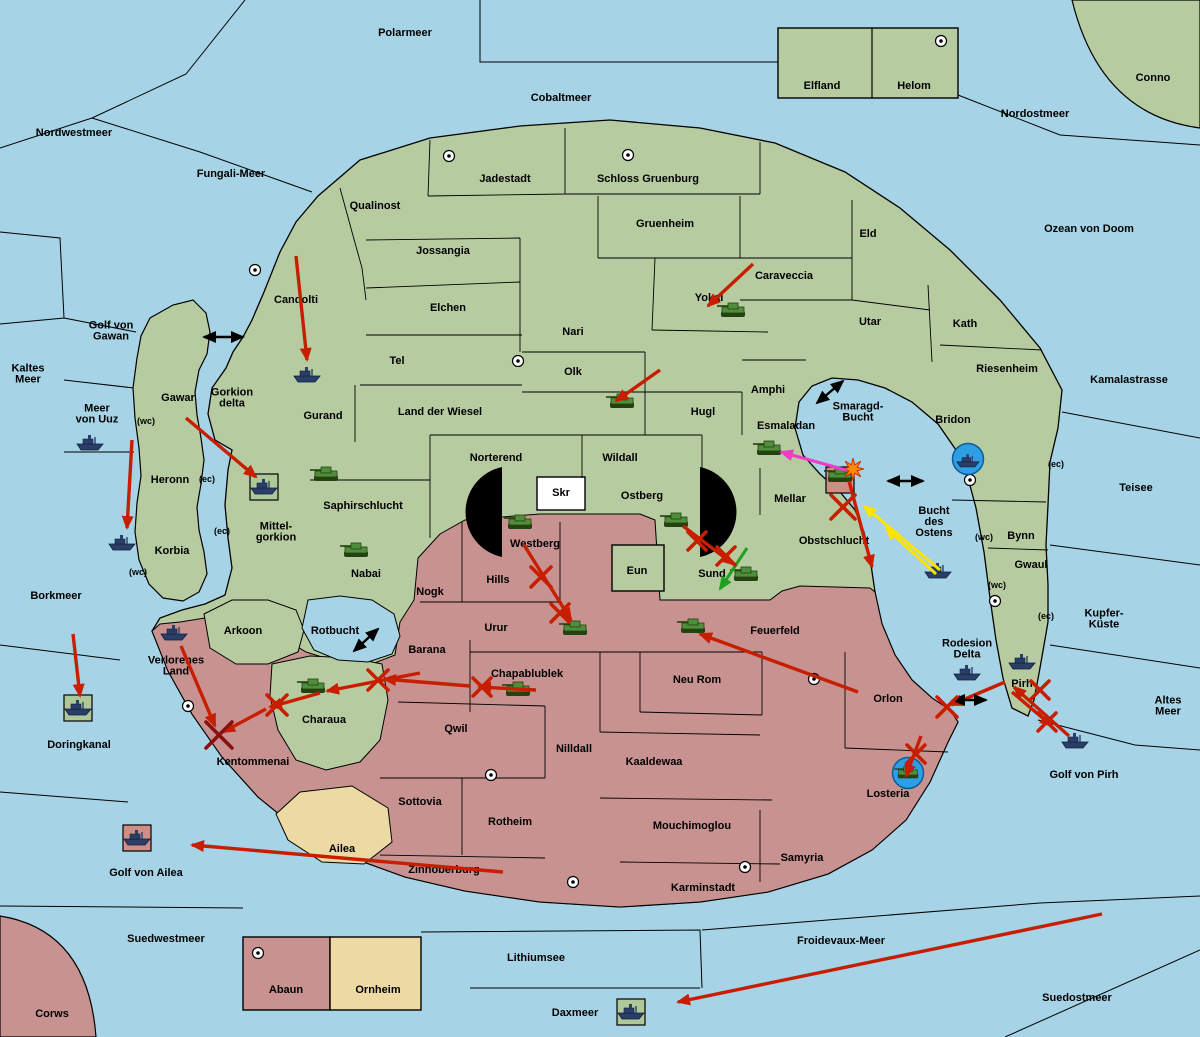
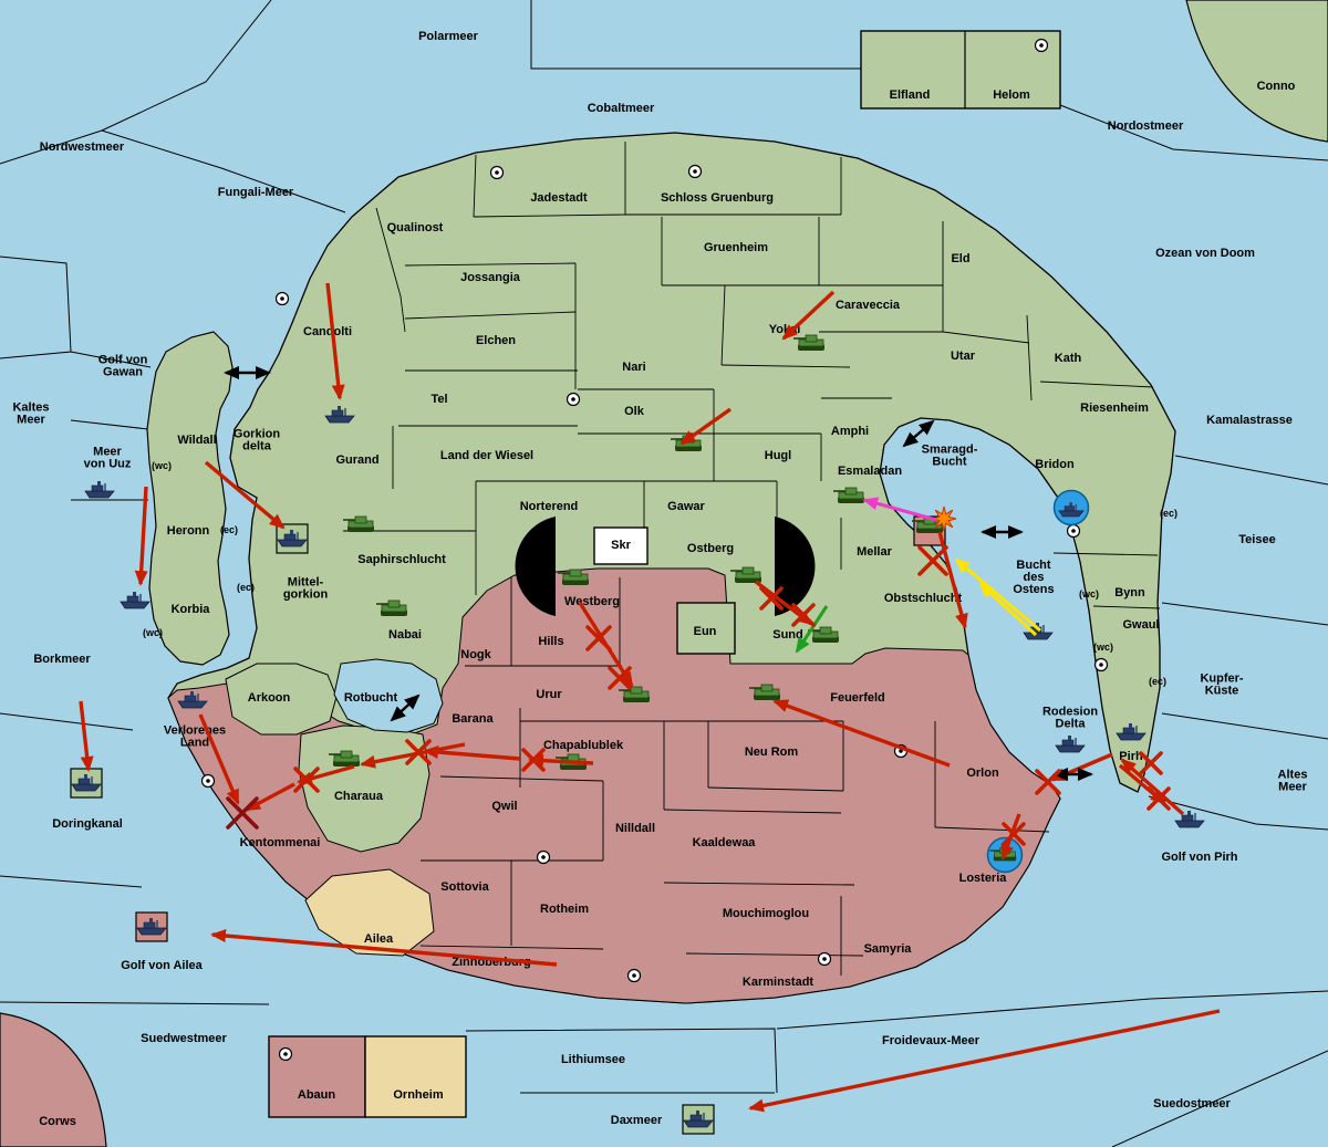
  Polarmeer
  Cobaltmeer
  Nordostmeer
  Nordwestmeer
  Fungali-Meer
  Ozean von Doom
  Golf von Gawan
  Kaltes Meer
  Meer von Uuz
  Kamalastrasse
  Teisee
  Borkmeer
  Kupfer- Küste
  Altes Meer
  Doringkanal
  Golf von Pirh
  Golf von Ailea
  Suedwestmeer
  Froidevaux-Meer
  Lithiumsee
  Daxmeer
  Suedostmeer
  Corws
  Smaragd- Bucht
  Bucht des Ostens
  Rotbucht
  Conno
  Elfland
  Helom
  Jadestadt
  Schloss Gruenburg
  Qualinost
  Gruenheim
  Eld
  Jossangia
  Caraveccia
  Candolti
  Elchen
  Yoki
  Utar
  Kath
  Nari
  Tel
  Olk
  Riesenheim
- Gawar
+ Wildall
  Gorkion delta
  Amphi
  Bridon
  Gurand
  Land der Wiesel
  Hugl
  Esmaladan
  Heronn
  Norterend
- Wildall
+ Gawar
  Skr
  Ostberg
  Mellar
  Saphirschlucht
  Mittel- gorkion
  Obstschlucht
  Korbia
  Westberg
  Bynn
  Nabai
  Sund
  Eun
  Gwaul
  Hills
  Nogk
  Urur
  Feuerfeld
  Arkoon
  Verlorees Land
  Barana
  Chapablublek
  Neu Rom
  Rodesion Delta
  Orlon
  Pirh
  Charaua
  Qwil
  Kentommenai
  Nilldall
  Kaaldewaa
  Losteria
  Sottovia
  Rotheim
  Mouchimoglou
  Ailea
  Samyria
  Zinnoberb
  Karminstadt
  Abaun
  Ornheim
  (wc)
  (ec)
  (ec)
  (wc)
  (ec)
  (wc)
  (wc)
  (ec)
